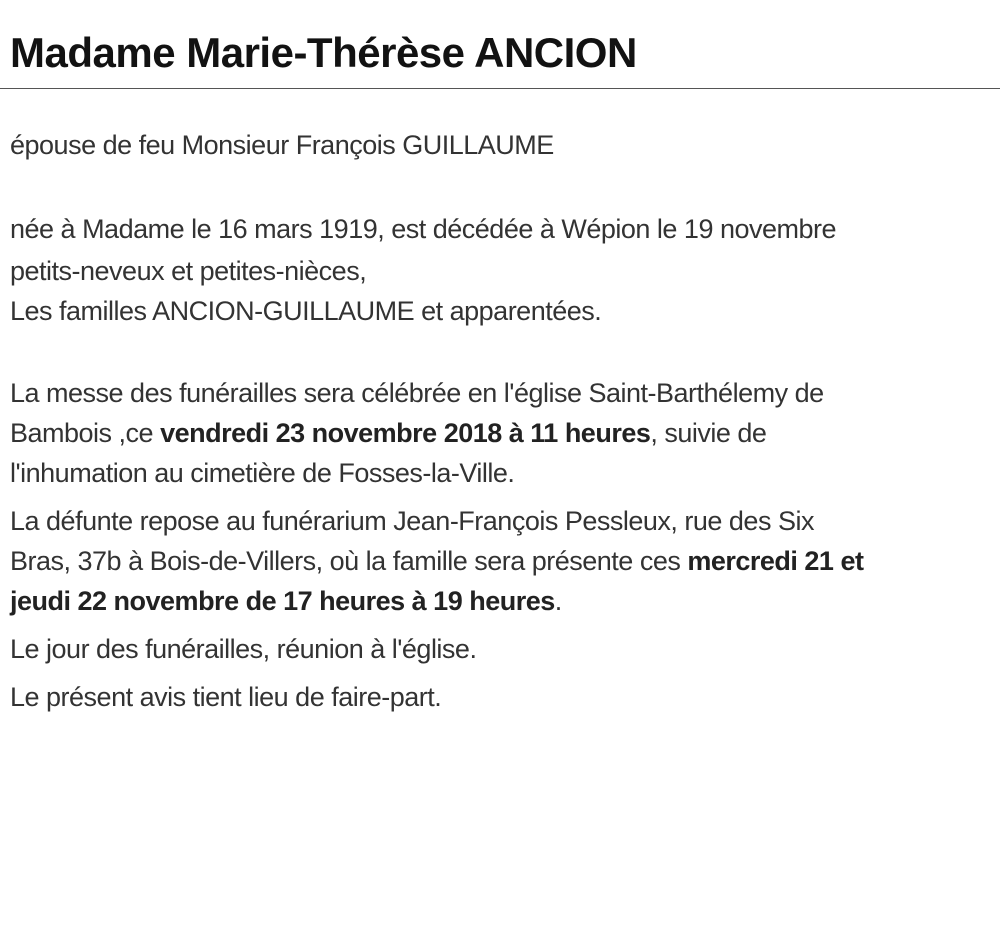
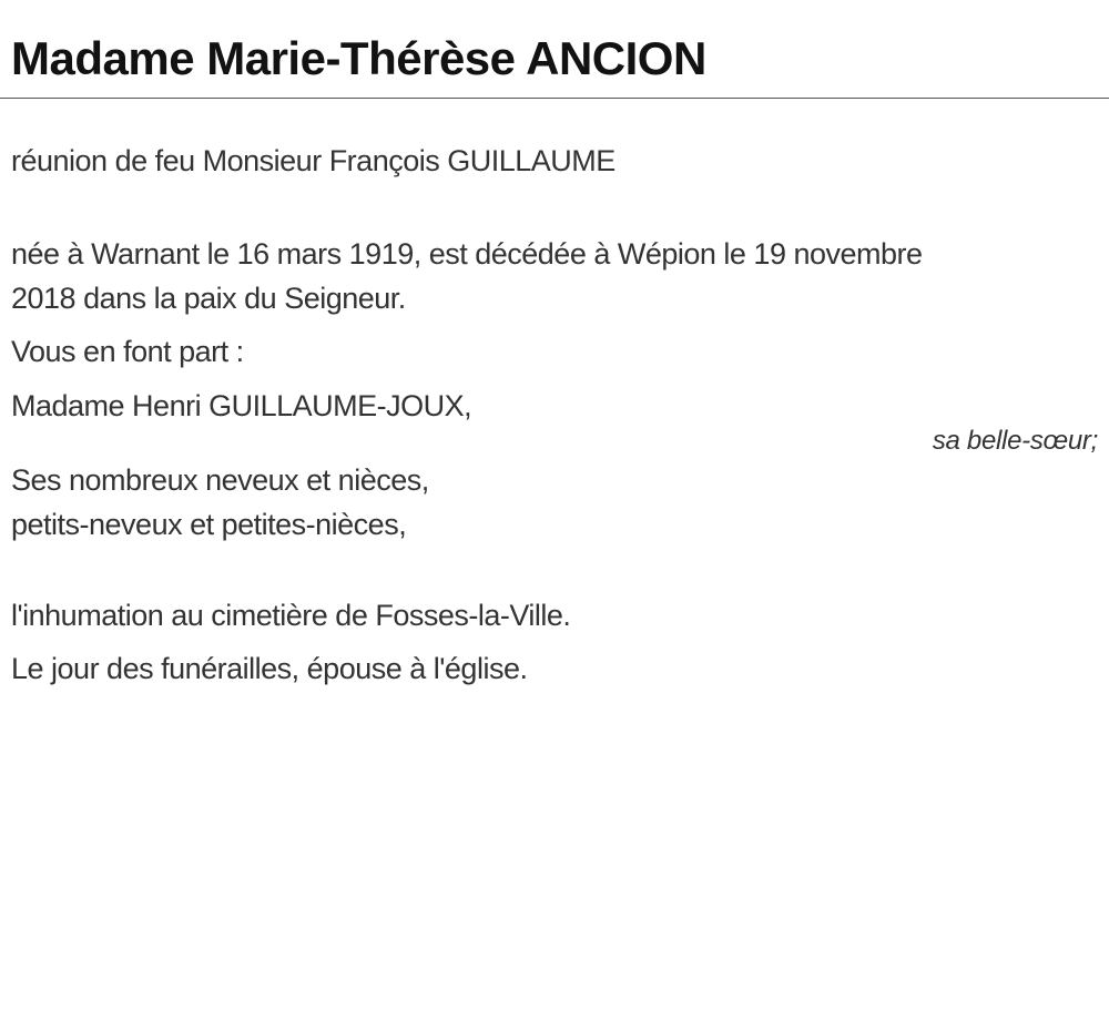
  Madame Marie-Thérèse ANCION
- épouse de feu Monsieur François GUILLAUME
+ réunion de feu Monsieur François GUILLAUME
- née à Madame le 16 mars 1919, est décédée à Wépion le 19 novembre
+ née à Warnant le 16 mars 1919, est décédée à Wépion le 19 novembre
+ 2018 dans la paix du Seigneur.
+ Vous en font part :
+ Madame Henri GUILLAUME-JOUX,
+ sa belle-sœur;
+ Ses nombreux neveux et nièces,
  petits-neveux et petites-nièces,
- Les familles ANCION-GUILLAUME et apparentées.
- La messe des funérailles sera célébrée en l'église Saint-Barthélemy de
- Bambois ,ce vendredi 23 novembre 2018 à 11 heures, suivie de
  l'inhumation au cimetière de Fosses-la-Ville.
- La défunte repose au funérarium Jean-François Pessleux, rue des Six
- Bras, 37b à Bois-de-Villers, où la famille sera présente ces mercredi 21 et
- jeudi 22 novembre de 17 heures à 19 heures.
- Le jour des funérailles, réunion à l'église.
+ Le jour des funérailles, épouse à l'église.
- Le présent avis tient lieu de faire-part.
